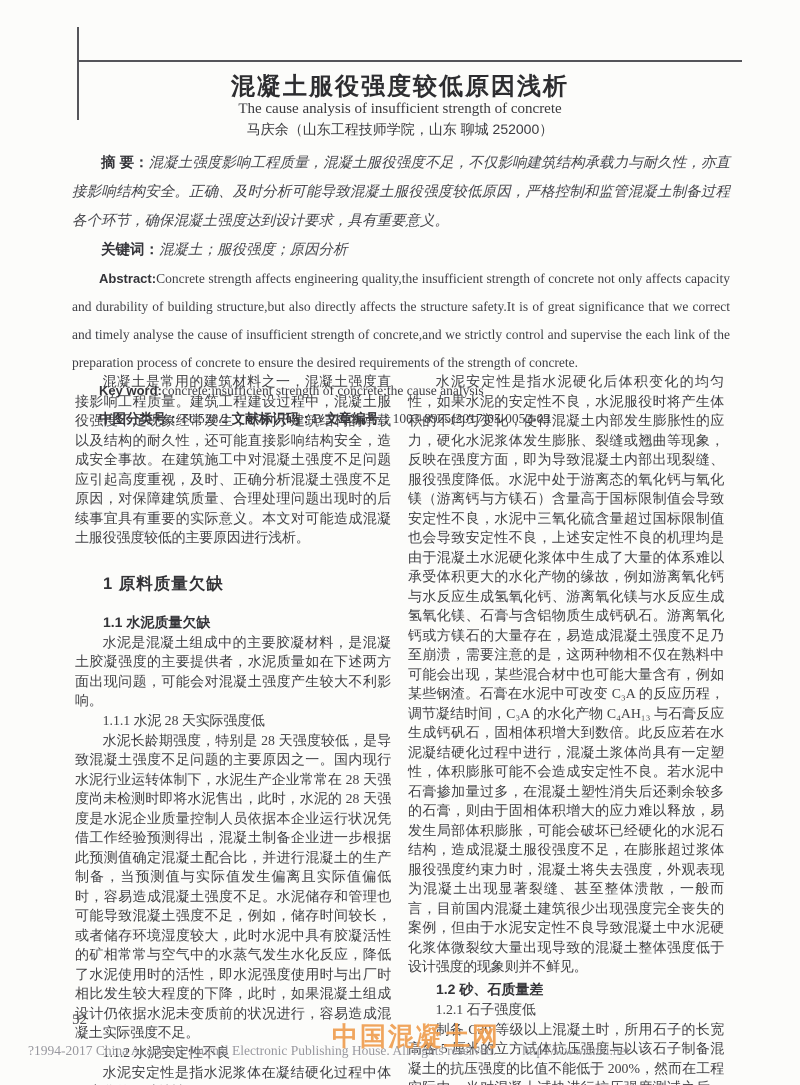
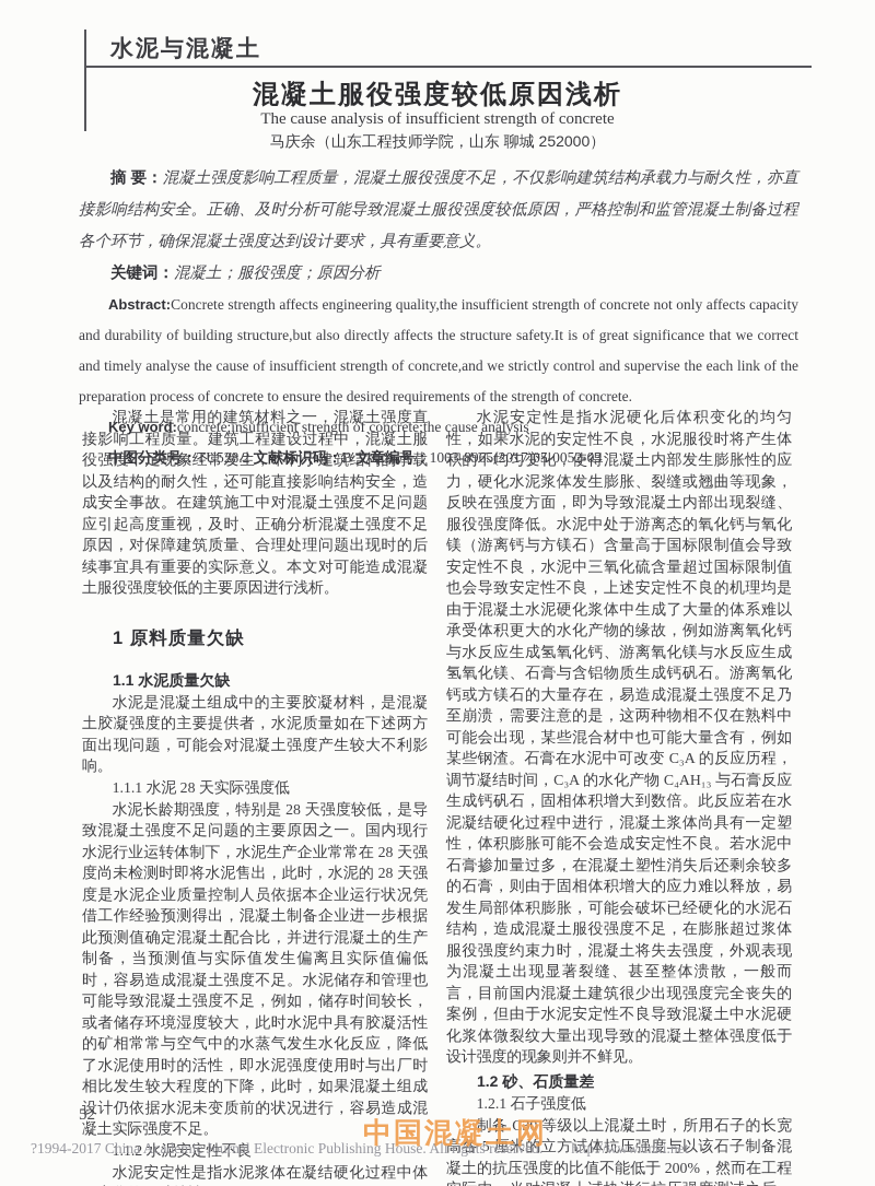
+ 水泥与混凝土
  混凝土服役强度较低原因浅析
  The cause analysis of insufficient strength of concrete
  马庆余（山东工程技师学院，山东 聊城 252000）
  摘 要：混凝土强度影响工程质量，混凝土服役强度不足，不仅影响建筑结构承载力与耐久性，亦直接影响结构安全。正确、及时分析可能导致混凝土服役强度较低原因，严格控制和监管混凝土制备过程各个环节，确保混凝土强度达到设计要求，具有重要意义。
  关键词：混凝土；服役强度；原因分析
  Abstract:Concrete strength affects engineering quality,the insufficient strength of concrete not only affects capacity and durability of building structure,but also directly affects the structure safety.It is of great significance that we correct and timely analyse the cause of insufficient strength of concrete,and we strictly control and supervise the each link of the preparation process of concrete to ensure the desired requirements of the strength of concrete.
  Key word:concrete;insufficient strength of concrete;the cause analysis
  中图分类号：TU528.2 文献标识码：B 文章编号：1003-8965(2017)05-0052-03
  混凝土是常用的建筑材料之一，混凝土强度直接影响工程质量。建筑工程建设过程中，混凝土服役强度不足现象经常发生，不利于建筑结构的承载以及结构的耐久性，还可能直接影响结构安全，造成安全事故。在建筑施工中对混凝土强度不足问题应引起高度重视，及时、正确分析混凝土强度不足原因，对保障建筑质量、合理处理问题出现时的后续事宜具有重要的实际意义。本文对可能造成混凝土服役强度较低的主要原因进行浅析。
  1 原料质量欠缺
  1.1 水泥质量欠缺
  水泥是混凝土组成中的主要胶凝材料，是混凝土胶凝强度的主要提供者，水泥质量如在下述两方面出现问题，可能会对混凝土强度产生较大不利影响。
  1.1.1 水泥 28 天实际强度低
  水泥长龄期强度，特别是 28 天强度较低，是导致混凝土强度不足问题的主要原因之一。国内现行水泥行业运转体制下，水泥生产企业常常在 28 天强度尚未检测时即将水泥售出，此时，水泥的 28 天强度是水泥企业质量控制人员依据本企业运行状况凭借工作经验预测得出，混凝土制备企业进一步根据此预测值确定混凝土配合比，并进行混凝土的生产制备，当预测值与实际值发生偏离且实际值偏低时，容易造成混凝土强度不足。水泥储存和管理也可能导致混凝土强度不足，例如，储存时间较长，或者储存环境湿度较大，此时水泥中具有胶凝活性的矿相常常与空气中的水蒸气发生水化反应，降低了水泥使用时的活性，即水泥强度使用时与出厂时相比发生较大程度的下降，此时，如果混凝土组成设计仍依据水泥未变质前的状况进行，容易造成混凝土实际强度不足。
  1.1.2 水泥安定性不良
  水泥安定性是指水泥硬化后体积变化的均匀性，如果水泥的安定性不良，水泥服役时将产生体积的不均匀变化，使得混凝土内部发生膨胀性的应力，硬化水泥浆体发生膨胀、裂缝或翘曲等现象，反映在强度方面，即为导致混凝土内部出现裂缝、服役强度降低。水泥中处于游离态的氧化钙与氧化镁（游离钙与方镁石）含量高于国标限制值会导致安定性不良，水泥中三氧化硫含量超过国标限制值也会导致安定性不良，上述安定性不良的机理均是由于混凝土水泥硬化浆体中生成了大量的体系难以承受体积更大的水化产物的缘故，例如游离氧化钙与水反应生成氢氧化钙、游离氧化镁与水反应生成氢氧化镁、石膏与含铝物质生成钙矾石。游离氧化钙或方镁石的大量存在，易造成混凝土强度不足乃至崩溃，需要注意的是，这两种物相不仅在熟料中可能会出现，某些混合材中也可能大量含有，例如某些钢渣。石膏在水泥中可改变 C₃A 的反应历程，调节凝结时间，C₃A 的水化产物 C₄AH₁₃ 与石膏反应生成钙矾石，固相体积增大到数倍。此反应若在水泥凝结硬化过程中进行，混凝土浆体尚具有一定塑性，体积膨胀可能不会造成安定性不良。若水泥中石膏掺加量过多，在混凝土塑性消失后还剩余较多的石膏，则由于固相体积增大的应力难以释放，易发生局部体积膨胀，可能会破坏已经硬化的水泥石结构，造成混凝土服役强度不足，在膨胀超过浆体服役强度约束力时，混凝土将失去强度，外观表现为混凝土出现显著裂缝、甚至整体溃散，一般而言，目前国内混凝土建筑很少出现强度完全丧失的案例，但由于水泥安定性不良导致混凝土中水泥硬化浆体微裂纹大量出现导致的混凝土整体强度低于设计强度的现象则并不鲜见。
  1.2 砂、石质量差
  1.2.1 石子强度低
  52
  ?1994-2017 China Academic Journal Electronic Publishing House. All rights reserved. http://www.cnki.net
  中国混凝土网
